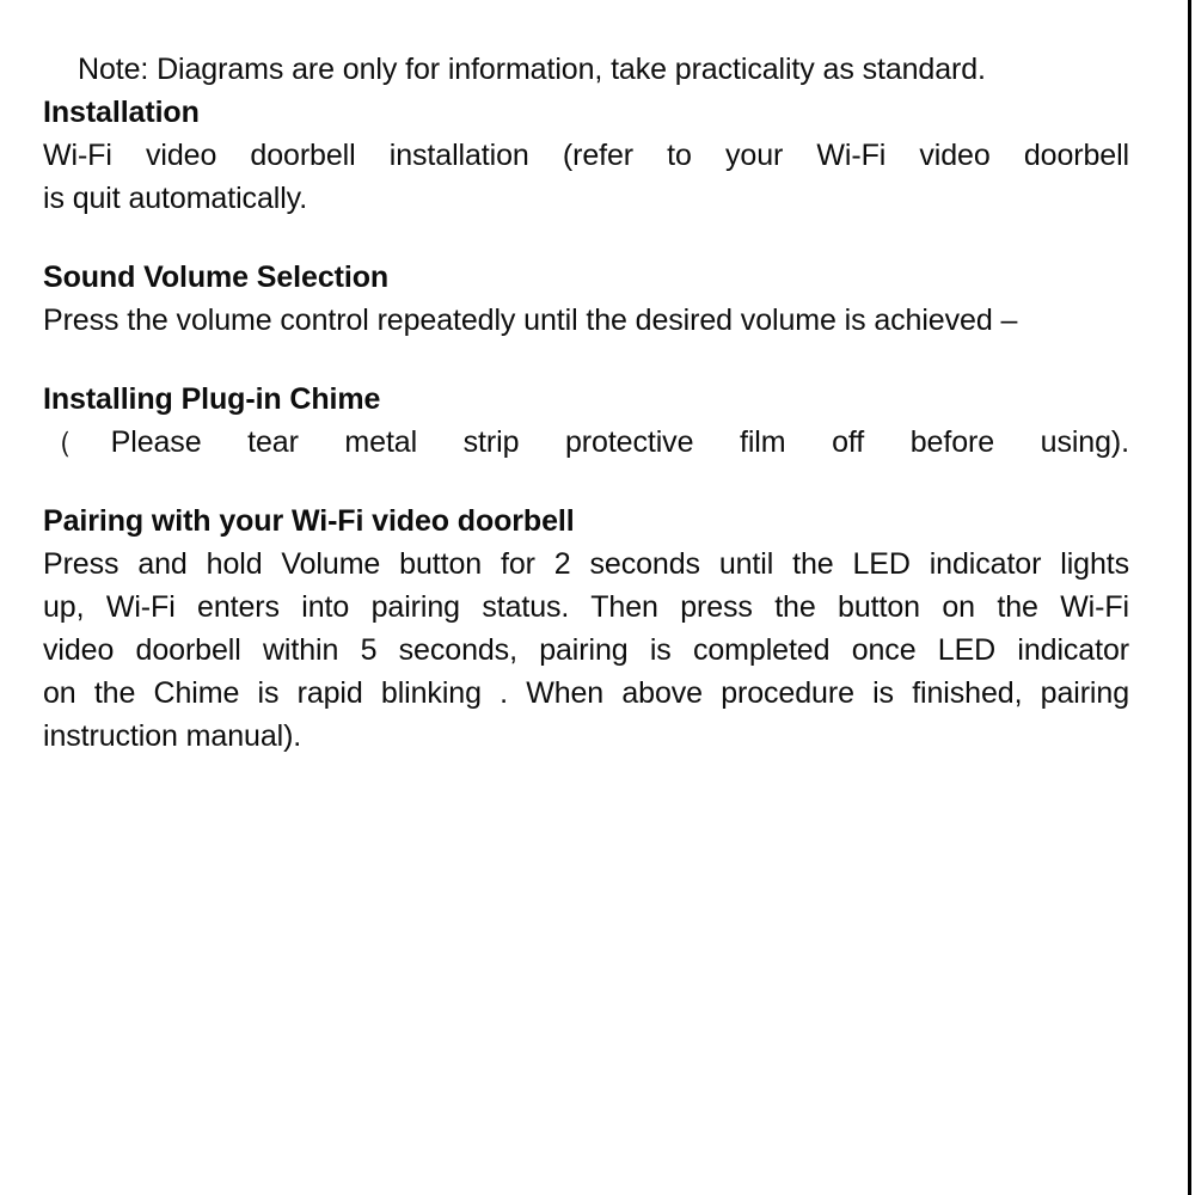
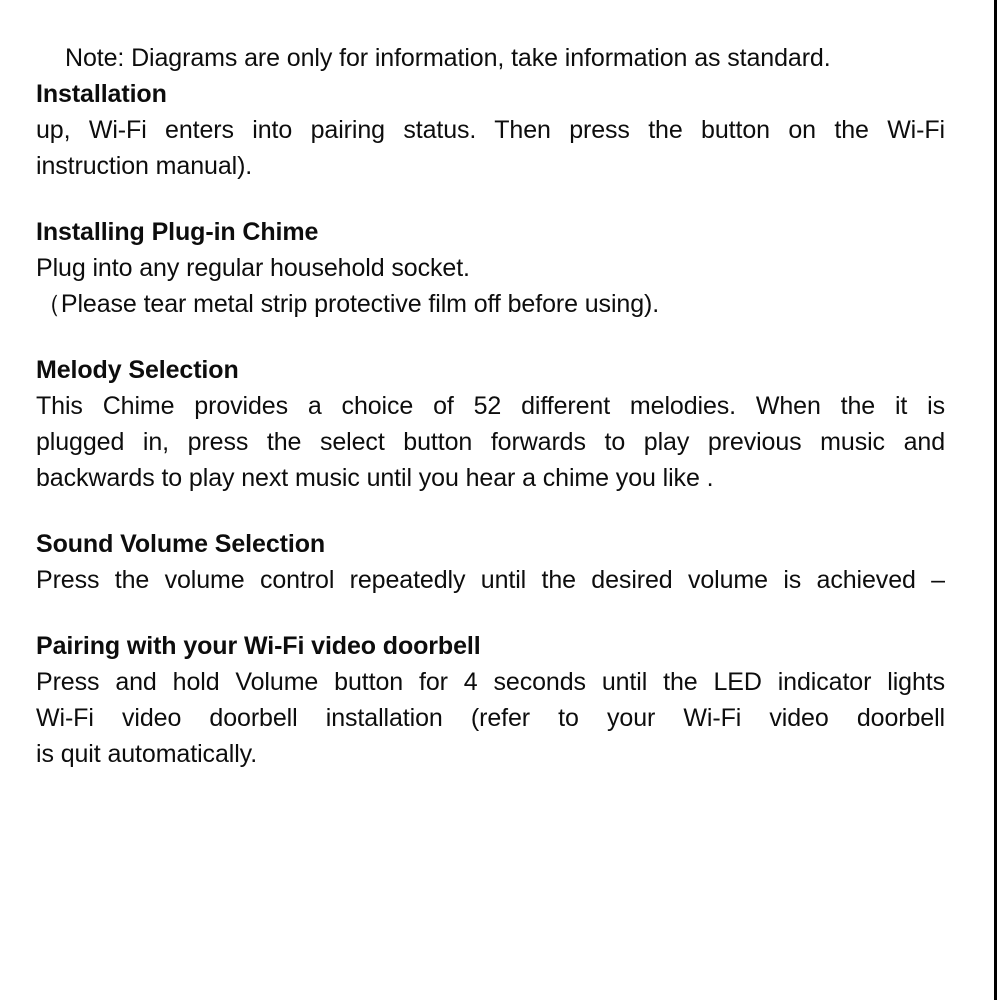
- Note: Diagrams are only for information, take practicality as standard.
+ Note: Diagrams are only for information, take information as standard.
  Installation
- Wi-Fi video doorbell installation (refer to your Wi-Fi video doorbell
+ up, Wi-Fi enters into pairing status. Then press the button on the Wi-Fi
- is quit automatically.
+ instruction manual).
- Sound Volume Selection
+ Installing Plug-in Chime
+ Plug into any regular household socket.
- Press the volume control repeatedly until the desired volume is achieved –
+ （Please tear metal strip protective film off before using).
+ Melody Selection
+ This Chime provides a choice of 52 different melodies. When the it is
+ plugged in, press the select button forwards to play previous music and
+ backwards to play next music until you hear a chime you like .
- Installing Plug-in Chime
+ Sound Volume Selection
- （Please tear metal strip protective film off before using).
+ Press the volume control repeatedly until the desired volume is achieved –
  Pairing with your Wi-Fi video doorbell
- Press and hold Volume button for 2 seconds until the LED indicator lights
+ Press and hold Volume button for 4 seconds until the LED indicator lights
- up, Wi-Fi enters into pairing status. Then press the button on the Wi-Fi
+ Wi-Fi video doorbell installation (refer to your Wi-Fi video doorbell
- video doorbell within 5 seconds, pairing is completed once LED indicator
- on the Chime is rapid blinking . When above procedure is finished, pairing
- instruction manual).
+ is quit automatically.
